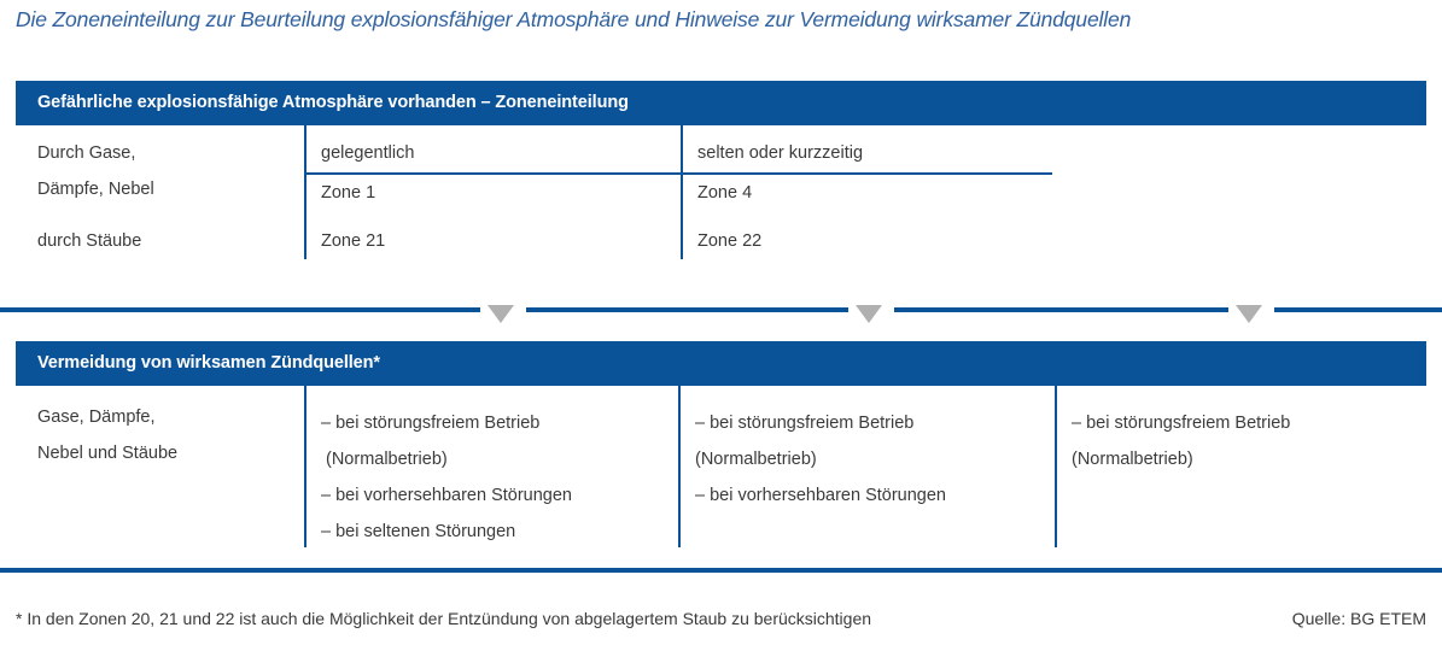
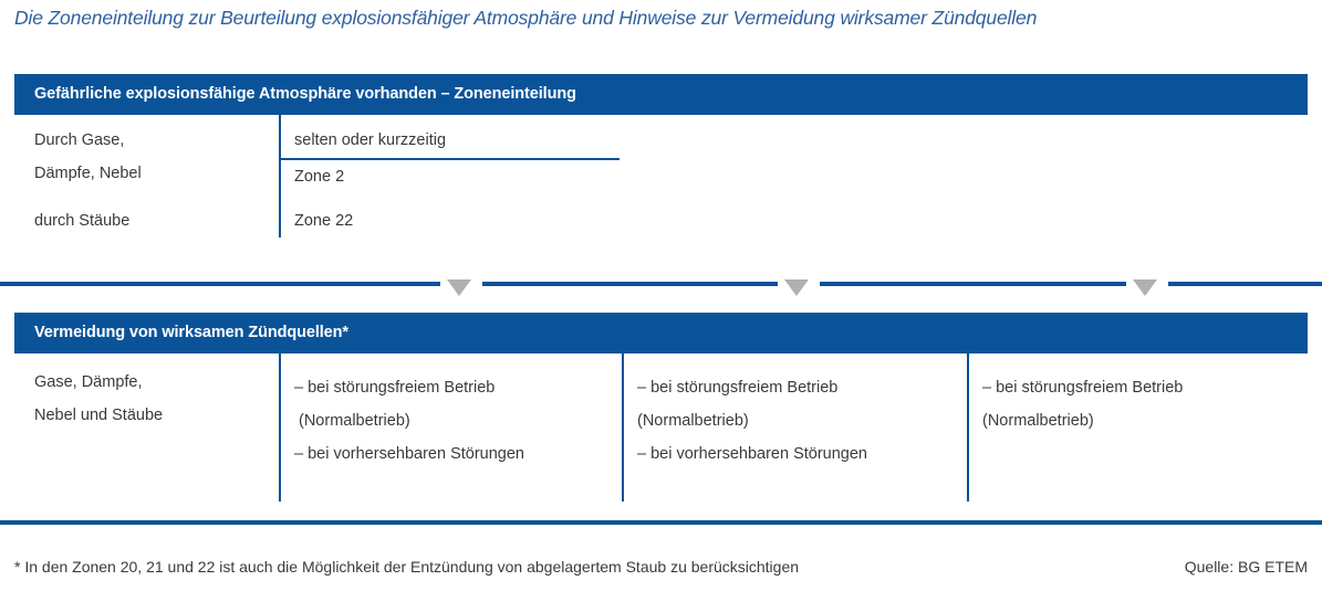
  Die Zoneneinteilung zur Beurteilung explosionsfähiger Atmosphäre und Hinweise zur Vermeidung wirksamer Zündquellen
  Gefährliche explosionsfähige Atmosphäre vorhanden – Zoneneinteilung
  Durch Gase,
  Dämpfe, Nebel
  durch Stäube
- gelegentlich
- Zone 1
- Zone 21
  selten oder kurzzeitig
- Zone 4
+ Zone 2
  Zone 22
  Vermeidung von wirksamen Zündquellen*
  Gase, Dämpfe,
  Nebel und Stäube
  – bei störungsfreiem Betrieb
  (Normalbetrieb)
  – bei vorhersehbaren Störungen
- – bei seltenen Störungen
  – bei störungsfreiem Betrieb
  (Normalbetrieb)
  – bei vorhersehbaren Störungen
  – bei störungsfreiem Betrieb
  (Normalbetrieb)
  * In den Zonen 20, 21 und 22 ist auch die Möglichkeit der Entzündung von abgelagertem Staub zu berücksichtigen
  Quelle: BG ETEM
